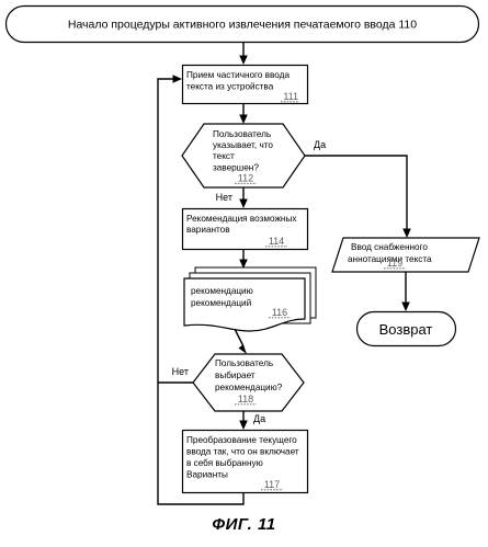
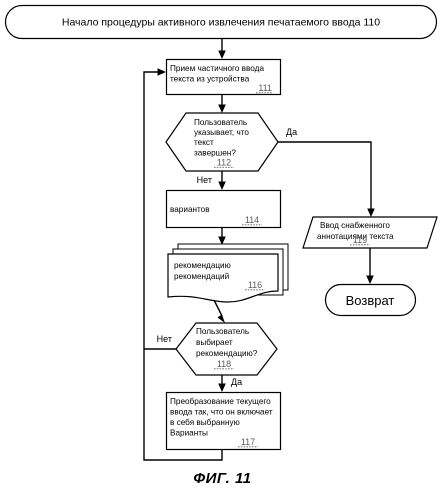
  Начало процедуры активного извлечения печатаемого ввода 110
  Прием частичного ввода
  текста из устройства
  111
  Пользователь
  указывает, что
  текст
  завершен?
  112
  Да
  Нет
- Рекомендация возможных
  вариантов
  114
  рекомендацию
  рекомендаций
  116
  Пользователь
  выбирает
  рекомендацию?
  118
  Нет
  Да
  Преобразование текущего
  ввода так, что он включает
  в себя выбранную
  Варианты
  117
  Ввод снабженного
  аннотациями текста
  119
  Возврат
  ФИГ. 11
